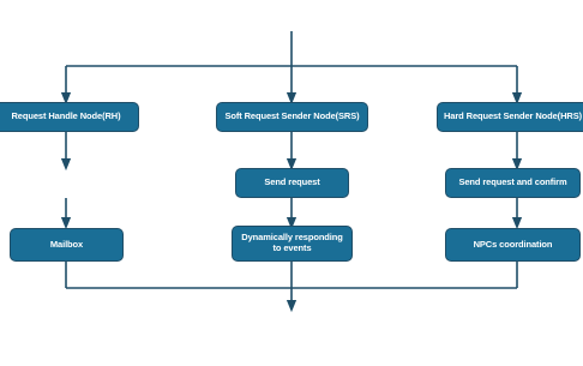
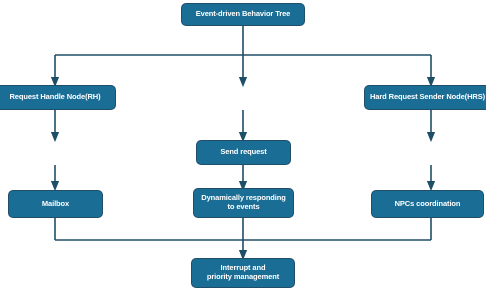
+ Event-driven Behavior Tree
  Request Handle Node(RH)
- Soft Request Sender Node(SRS)
  Hard Request Sender Node(HRS)
  Send request
- Send request and confirm
  Mailbox
  Dynamically responding
  to events
  NPCs coordination
+ Interrupt and
+ priority management
